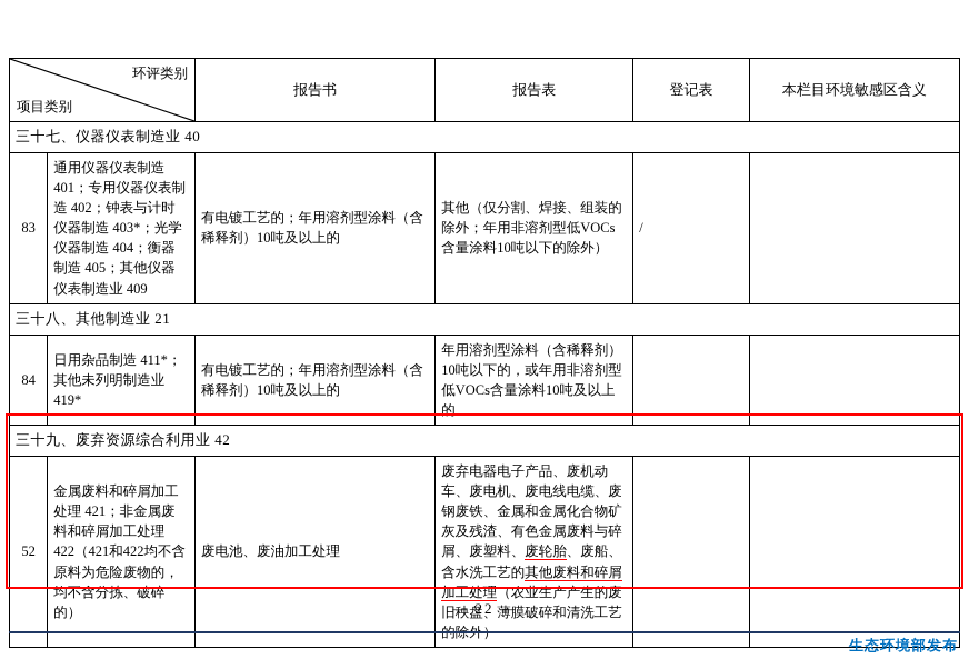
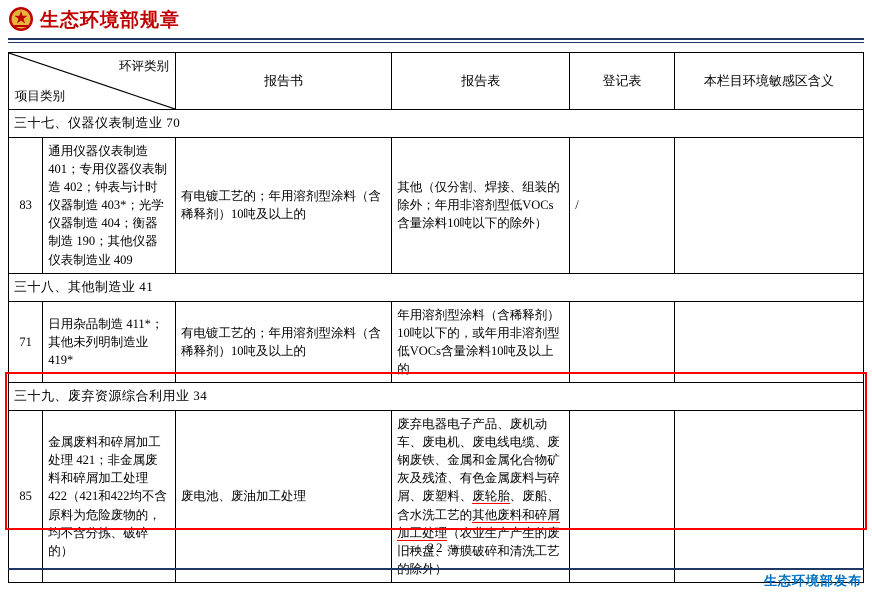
+ 生态环境部规章
  环评类别 项目类别	报告书	报告表	登记表	本栏目环境敏感区含义
- 三十七、仪器仪表制造业 40
+ 三十七、仪器仪表制造业 70
- 83	通用仪器仪表制造 401；专用仪器仪表制造 402；钟表与计时仪器制造 403*；光学仪器制造 404；衡器制造 405；其他仪器仪表制造业 409	有电镀工艺的；年用溶剂型涂料（含稀释剂）10吨及以上的	其他（仅分割、焊接、组装的除外；年用非溶剂型低VOCs含量涂料10吨以下的除外）	/
+ 83	通用仪器仪表制造 401；专用仪器仪表制造 402；钟表与计时仪器制造 403*；光学仪器制造 404；衡器制造 190；其他仪器仪表制造业 409	有电镀工艺的；年用溶剂型涂料（含稀释剂）10吨及以上的	其他（仅分割、焊接、组装的除外；年用非溶剂型低VOCs含量涂料10吨以下的除外）	/
- 三十八、其他制造业 21
+ 三十八、其他制造业 41
- 84	日用杂品制造 411*；其他未列明制造业 419*	有电镀工艺的；年用溶剂型涂料（含稀释剂）10吨及以上的	年用溶剂型涂料（含稀释剂）10吨以下的，或年用非溶剂型低VOCs含量涂料10吨及以上的
+ 71	日用杂品制造 411*；其他未列明制造业 419*	有电镀工艺的；年用溶剂型涂料（含稀释剂）10吨及以上的	年用溶剂型涂料（含稀释剂）10吨以下的，或年用非溶剂型低VOCs含量涂料10吨及以上的
- 三十九、废弃资源综合利用业 42
+ 三十九、废弃资源综合利用业 34
- 52	金属废料和碎屑加工处理 421；非金属废料和碎屑加工处理 422（421和422均不含原料为危险废物的，均不含分拣、破碎的）	废电池、废油加工处理	废弃电器电子产品、废机动车、废电机、废电线电缆、废钢废铁、金属和金属化合物矿灰及残渣、有色金属废料与碎屑、废塑料、废轮胎、废船、含水洗工艺的其他废料和碎屑加工处理（农业生产产生的废旧秧盘、薄膜破碎和清洗工艺
+ 85	金属废料和碎屑加工处理 421；非金属废料和碎屑加工处理 422（421和422均不含原料为危险废物的，均不含分拣、破碎的）	废电池、废油加工处理	废弃电器电子产品、废机动车、废电机、废电线电缆、废钢废铁、金属和金属化合物矿灰及残渣、有色金属废料与碎屑、废塑料、废轮胎、废船、含水洗工艺的其他废料和碎屑加工处理（农业生产产生的废旧秧盘、薄膜破碎和清洗工艺
  — 22 —
  生态环境部发布
